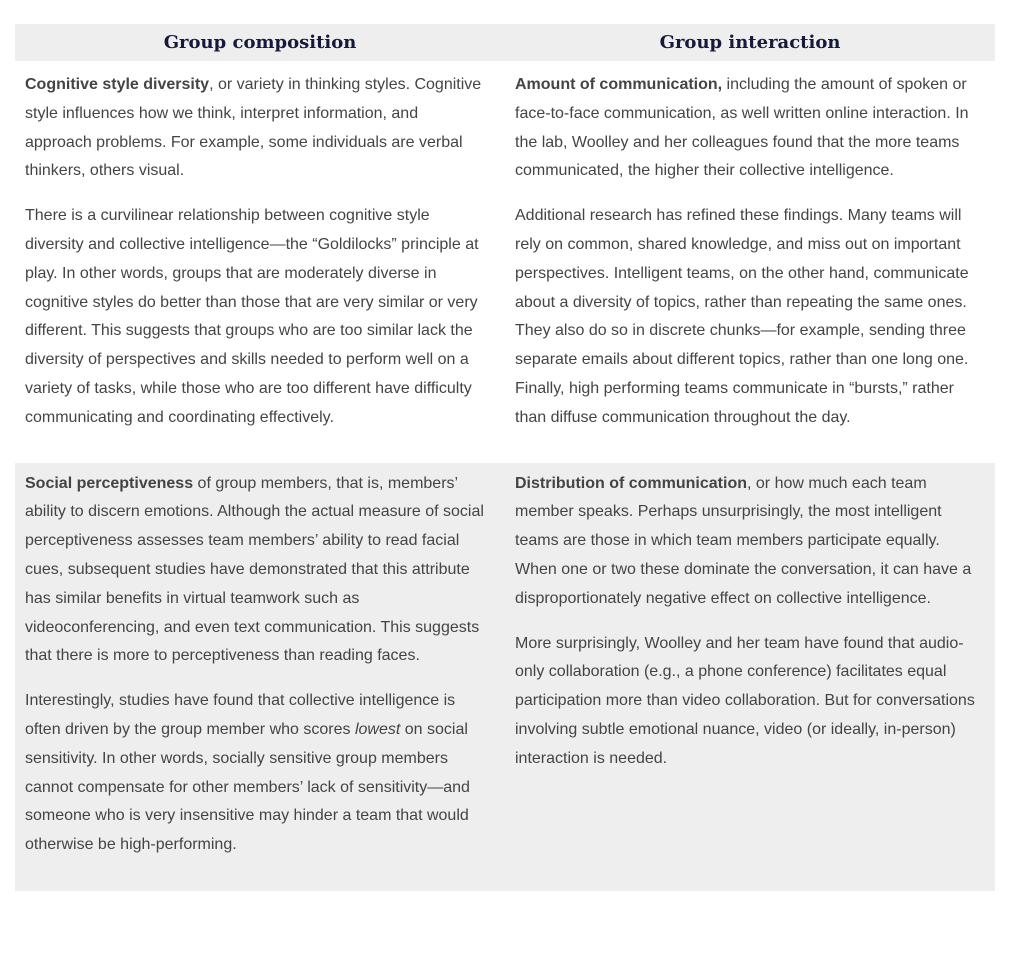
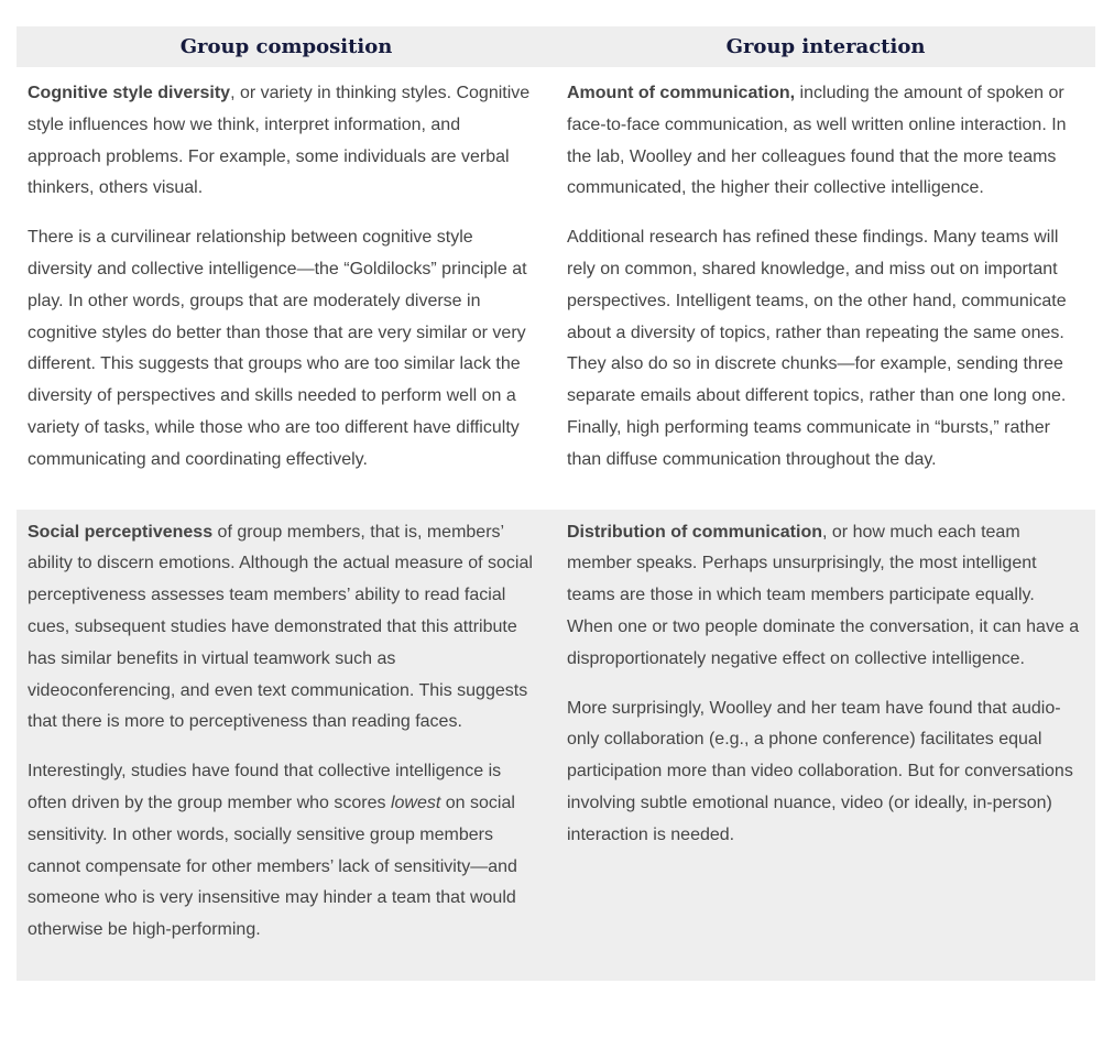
  Group composition	Group interaction
  Cognitive style diversity, or variety in thinking styles. Cognitive style influences how we think, interpret information, and approach problems. For example, some individuals are verbal thinkers, others visual. There is a curvilinear relationship between cognitive style diversity and collective intelligence—the “Goldilocks” principle at play. In other words, groups that are moderately diverse in cognitive styles do better than those that are very similar or very different. This suggests that groups who are too similar lack the diversity of perspectives and skills needed to perform well on a variety of tasks, while those who are too different have difficulty communicating and coordinating effectively.	Amount of communication, including the amount of spoken or face-to-face communication, as well written online interaction. In the lab, Woolley and her colleagues found that the more teams communicated, the higher their collective intelligence. Additional research has refined these findings. Many teams will rely on common, shared knowledge, and miss out on important perspectives. Intelligent teams, on the other hand, communicate about a diversity of topics, rather than repeating the same ones. They also do so in discrete chunks—for example, sending three separate emails about different topics, rather than one long one. Finally, high performing teams communicate in “bursts,” rather than diffuse communication throughout the day.
- Social perceptiveness of group members, that is, members’ ability to discern emotions. Although the actual measure of social perceptiveness assesses team members’ ability to read facial cues, subsequent studies have demonstrated that this attribute has similar benefits in virtual teamwork such as videoconferencing, and even text communication. This suggests that there is more to perceptiveness than reading faces. Interestingly, studies have found that collective intelligence is often driven by the group member who scores lowest on social sensitivity. In other words, socially sensitive group members cannot compensate for other members’ lack of sensitivity—and someone who is very insensitive may hinder a team that would otherwise be high-performing.	Distribution of communication, or how much each team member speaks. Perhaps unsurprisingly, the most intelligent teams are those in which team members participate equally. When one or two these dominate the conversation, it can have a disproportionately negative effect on collective intelligence. More surprisingly, Woolley and her team have found that audio-only collaboration (e.g., a phone conference) facilitates equal participation more than video collaboration. But for conversations involving subtle emotional nuance, video (or ideally, in-person) interaction is needed.
+ Social perceptiveness of group members, that is, members’ ability to discern emotions. Although the actual measure of social perceptiveness assesses team members’ ability to read facial cues, subsequent studies have demonstrated that this attribute has similar benefits in virtual teamwork such as videoconferencing, and even text communication. This suggests that there is more to perceptiveness than reading faces. Interestingly, studies have found that collective intelligence is often driven by the group member who scores lowest on social sensitivity. In other words, socially sensitive group members cannot compensate for other members’ lack of sensitivity—and someone who is very insensitive may hinder a team that would otherwise be high-performing.	Distribution of communication, or how much each team member speaks. Perhaps unsurprisingly, the most intelligent teams are those in which team members participate equally. When one or two people dominate the conversation, it can have a disproportionately negative effect on collective intelligence. More surprisingly, Woolley and her team have found that audio-only collaboration (e.g., a phone conference) facilitates equal participation more than video collaboration. But for conversations involving subtle emotional nuance, video (or ideally, in-person) interaction is needed.
